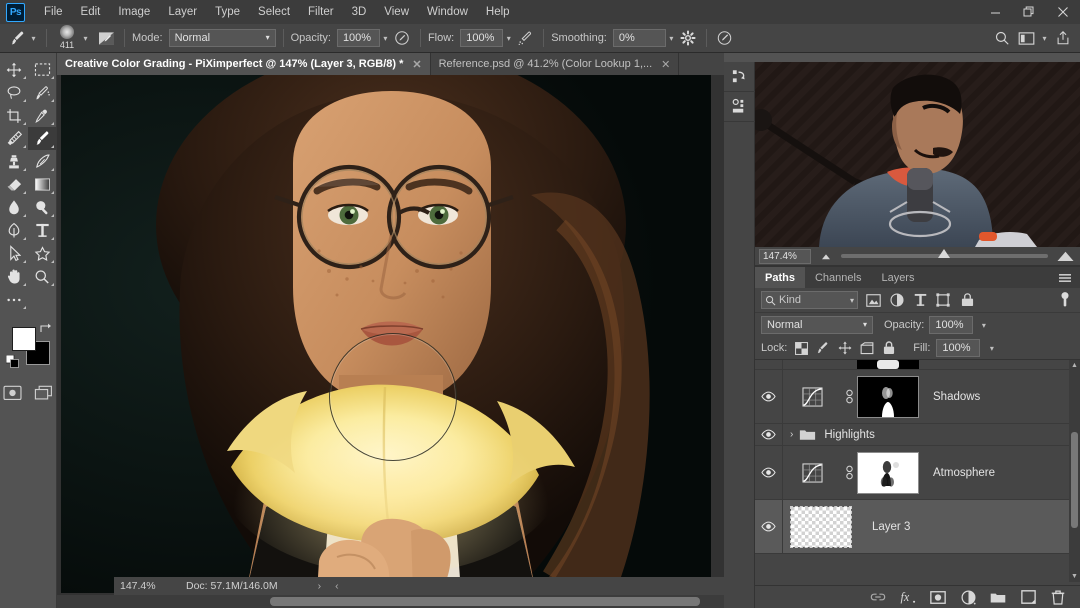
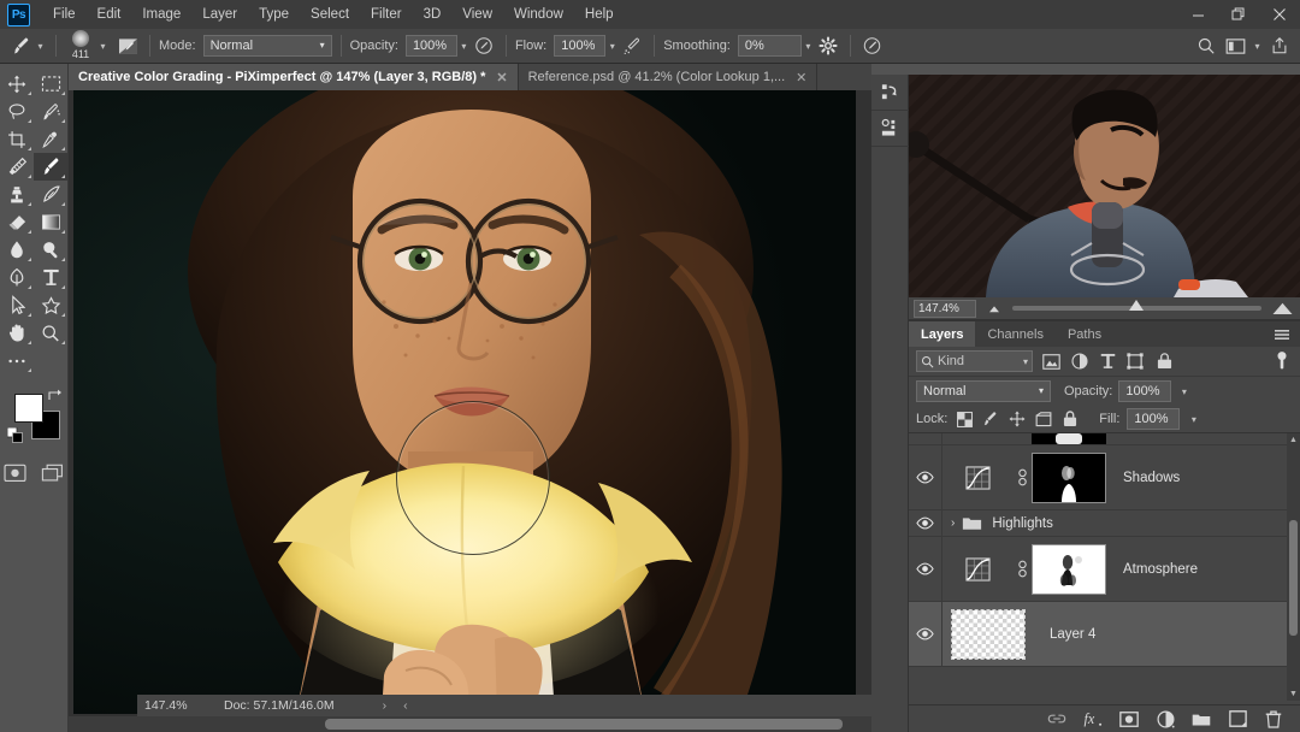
  Ps
  File
  Edit
  Image
  Layer
  Type
  Select
  Filter
  3D
  View
  Window
  Help
  ▾
  411
  ▾
  Mode:
  Normal
  ▾
  Opacity:
  100%
  ▾
  Flow:
  100%
  ▾
  Smoothing:
  0%
  ▾
  ▾
  Creative Color Grading - PiXimperfect @ 147% (Layer 3, RGB/8) *
  ✕
  Reference.psd @ 41.2% (Color Lookup 1,...
  ✕
  147.4%
  Doc: 57.1M/146.0M
  ›
  ‹
  147.4%
- Paths
+ Layers
  Channels
- Layers
+ Paths
  Kind
  ▾
  Normal
  ▾
  Opacity:
  100%
  ▾
  Lock:
  Fill:
  100%
  ▾
  Shadows
  ›
  Highlights
  Atmosphere
- Layer 3
+ Layer 4
  fx
